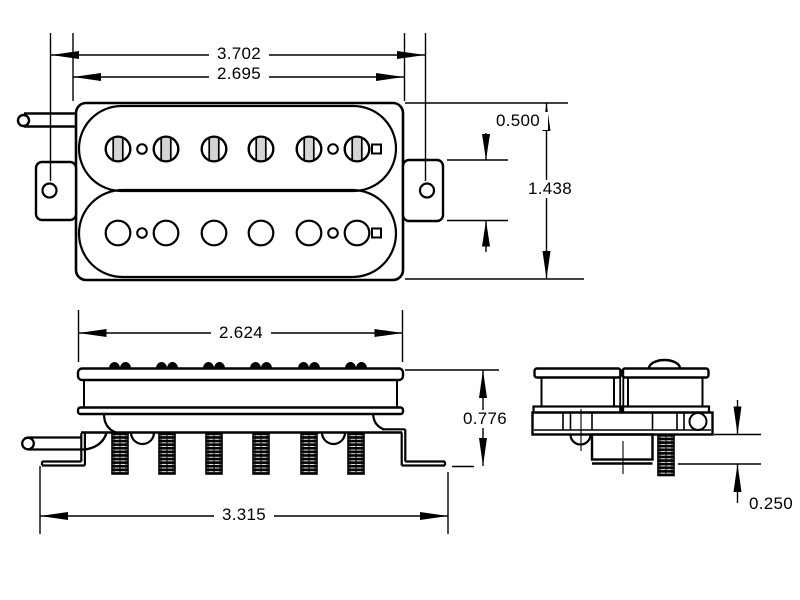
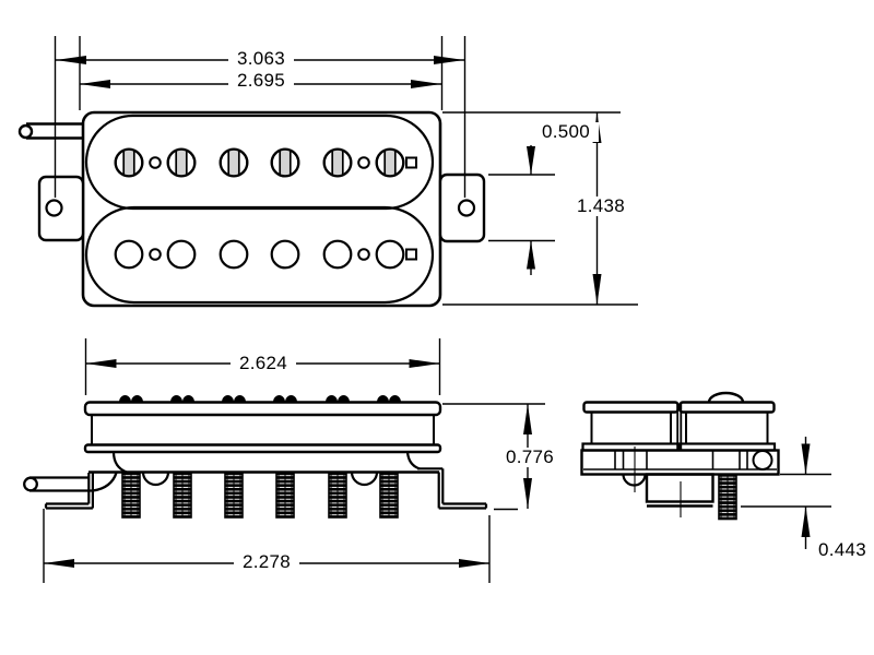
- 3.702
+ 3.063
  2.695
  0.500
  1.438
  2.624
  0.776
- 3.315
+ 2.278
- 0.250
+ 0.443
